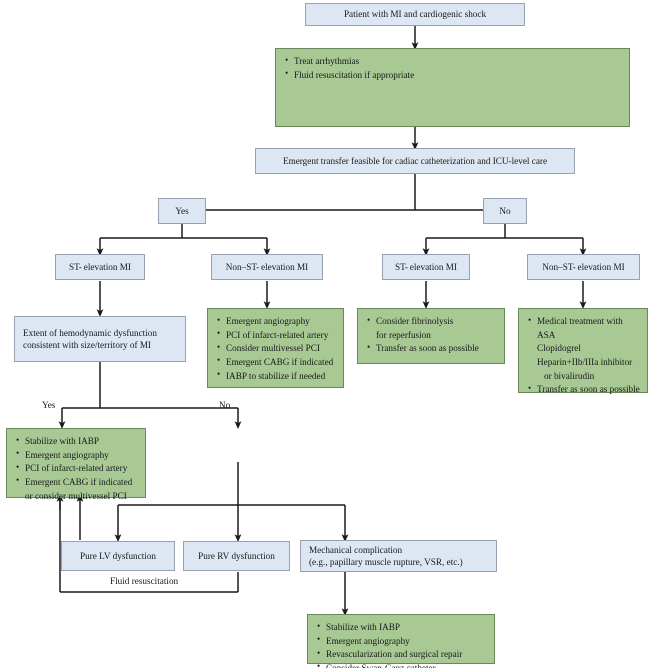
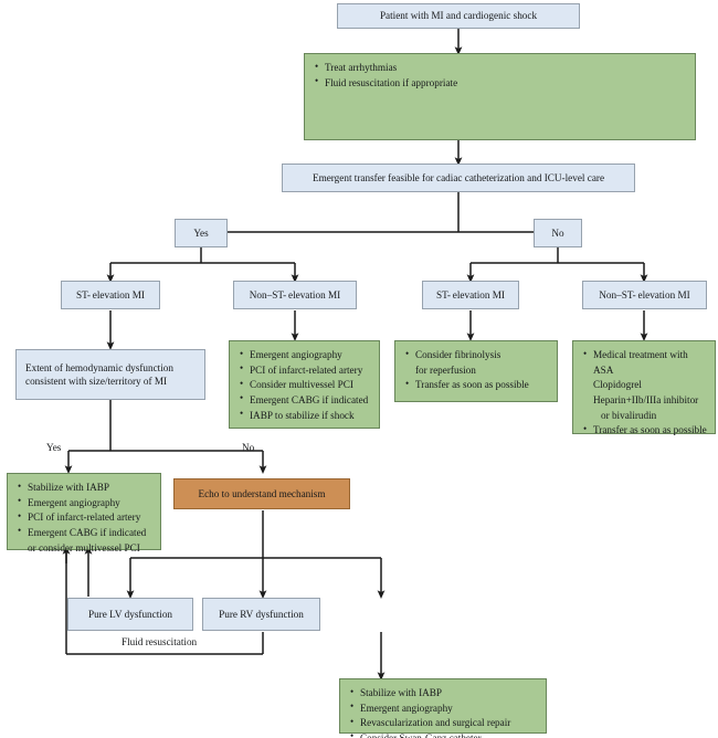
  Patient with MI and cardiogenic shock
  Treat arrhythmias
  Fluid resuscitation if appropriate
  Emergent transfer feasible for cadiac catheterization and ICU-level care
  Yes
  No
  ST- elevation MI
  Non–ST- elevation MI
  ST- elevation MI
  Non–ST- elevation MI
  Extent of hemodynamic dysfunction
  consistent with size/territory of MI
  Emergent angiography
  PCI of infarct-related artery
  Consider multivessel PCI
  Emergent CABG if indicated
- IABP to stabilize if needed
+ IABP to stabilize if shock
  Consider fibrinolysis
  for reperfusion
  Transfer as soon as possible
  Medical treatment with
  ASA
  Clopidogrel
  Heparin+IIb/IIIa inhibitor
  or bivalirudin
  Transfer as soon as possible
  Yes
  No
  Stabilize with IABP
  Emergent angiography
  PCI of infarct-related artery
  Emergent CABG if indicated
  or consider multivessel PCI
+ Echo to understand mechanism
  Pure LV dysfunction
  Pure RV dysfunction
- Mechanical complication
- (e.g., papillary muscle rupture, VSR, etc.)
  Fluid resuscitation
  Stabilize with IABP
  Emergent angiography
  Revascularization and surgical repair
